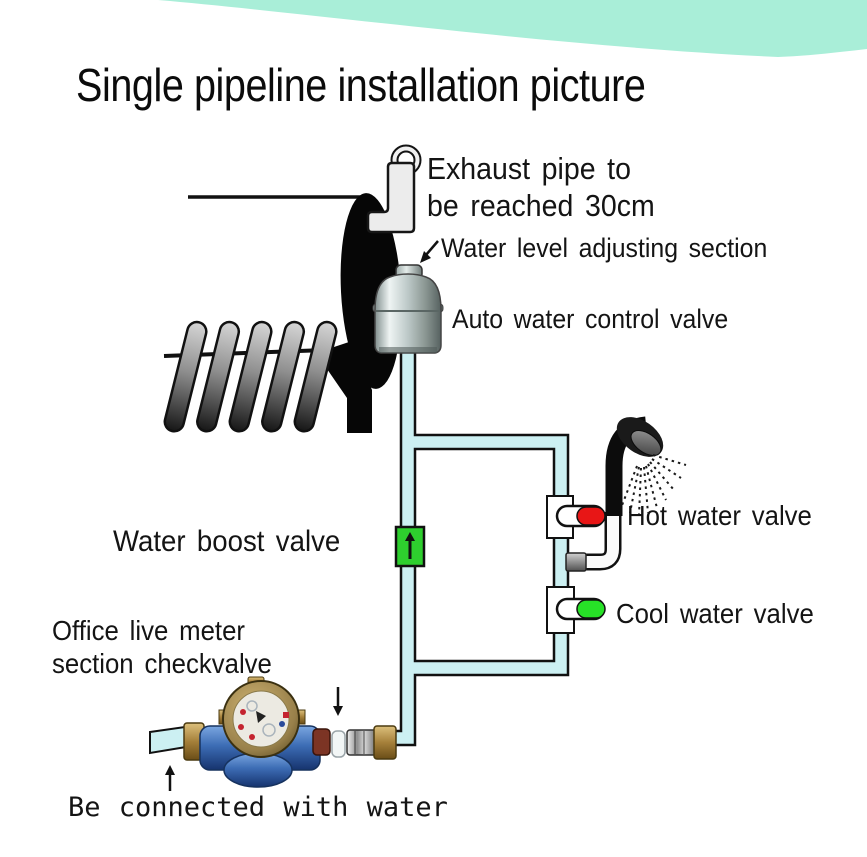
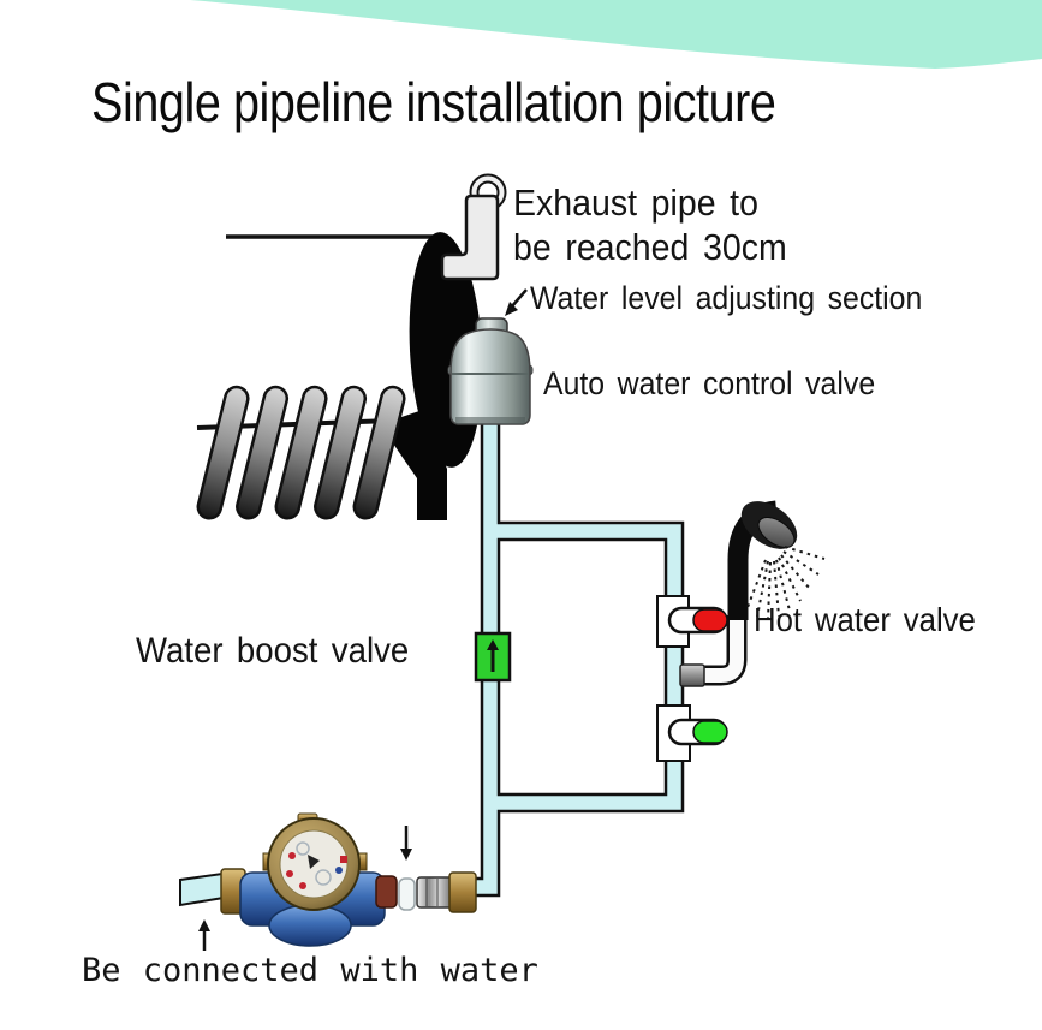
  Single pipeline installation picture
  Exhaust pipe to
  be reached 30cm
  Water level adjusting section
  Auto water control valve
  Water boost valve
  Hot water valve
- Cool water valve
- Office live meter
- section checkvalve
  Be connected with water
